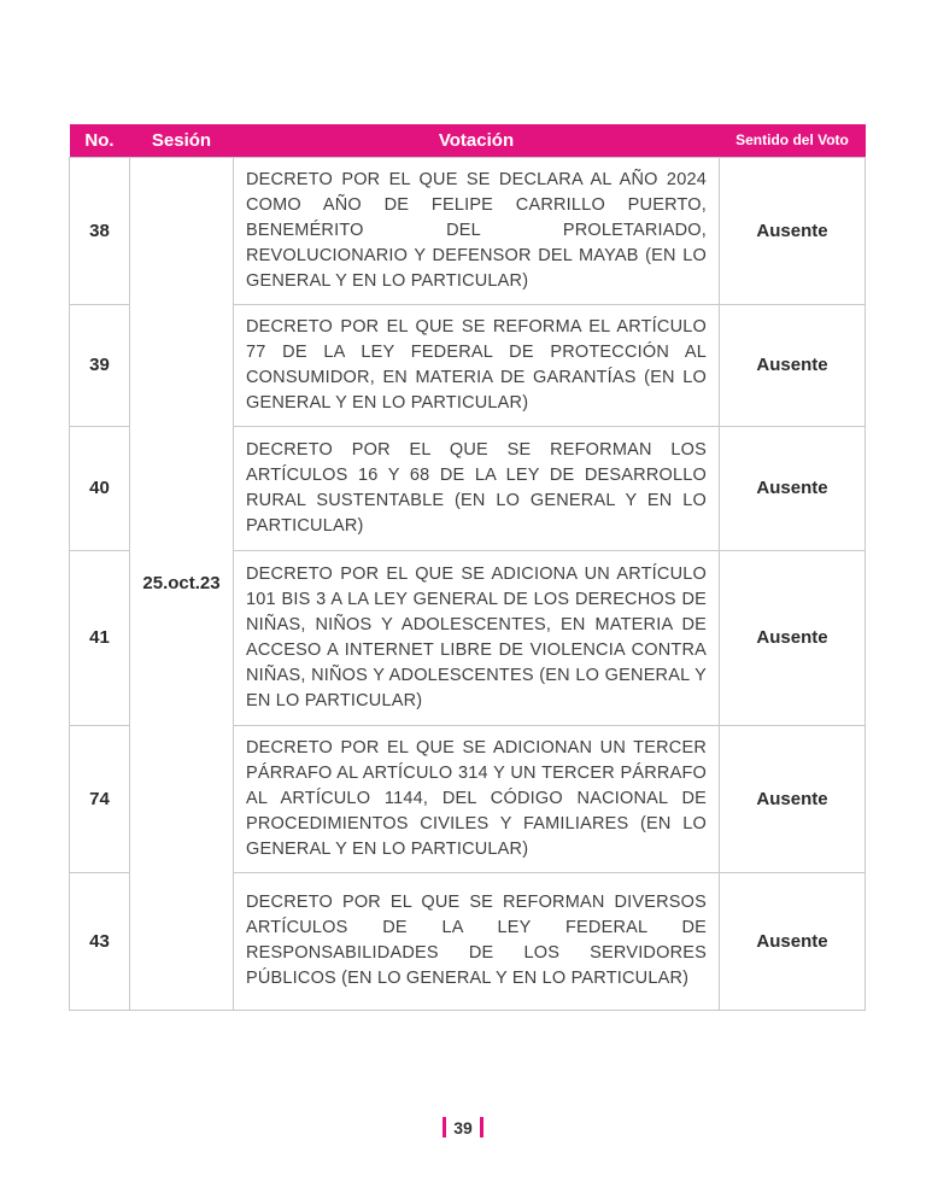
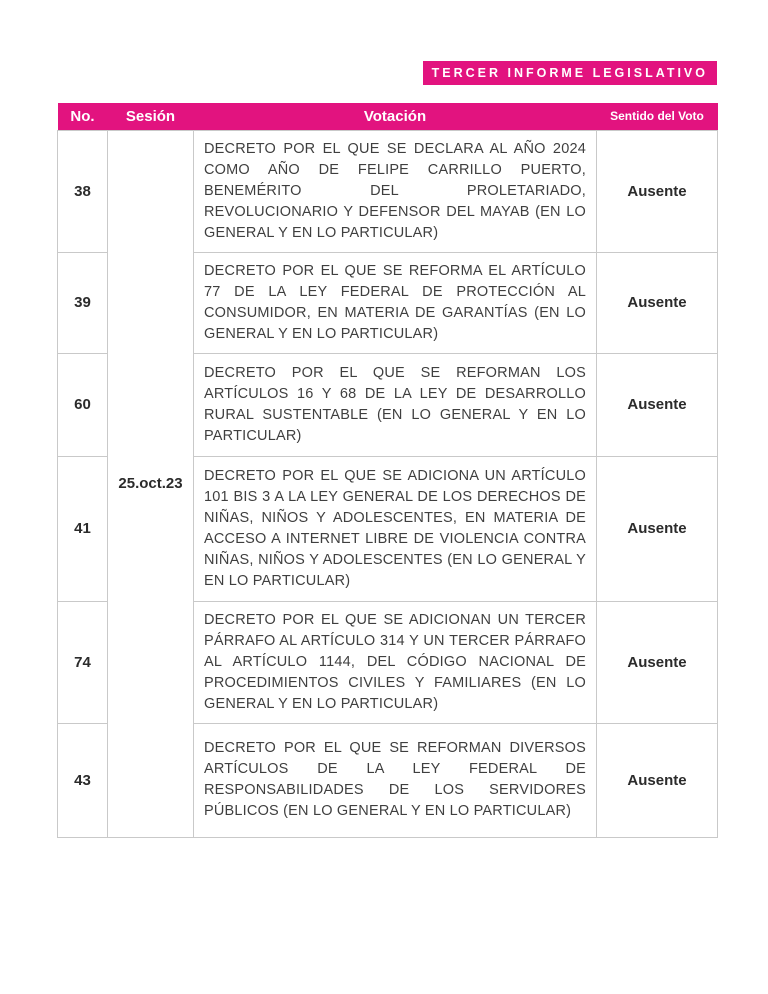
+ TERCER INFORME LEGISLATIVO
  No.	Sesión	Votación	Sentido del Voto
  38	25.oct.23	DECRETO POR EL QUE SE DECLARA AL AÑO 2024 COMO AÑO DE FELIPE CARRILLO PUERTO, BENEMÉRITO DEL PROLETARIADO, REVOLUCIONARIO Y DEFENSOR DEL MAYAB (EN LO GENERAL Y EN LO PARTICULAR)	Ausente
  39	DECRETO POR EL QUE SE REFORMA EL ARTÍCULO 77 DE LA LEY FEDERAL DE PROTECCIÓN AL CONSUMIDOR, EN MATERIA DE GARANTÍAS (EN LO GENERAL Y EN LO PARTICULAR)	Ausente
- 40	DECRETO POR EL QUE SE REFORMAN LOS ARTÍCULOS 16 Y 68 DE LA LEY DE DESARROLLO RURAL SUSTENTABLE (EN LO GENERAL Y EN LO PARTICULAR)	Ausente
+ 60	DECRETO POR EL QUE SE REFORMAN LOS ARTÍCULOS 16 Y 68 DE LA LEY DE DESARROLLO RURAL SUSTENTABLE (EN LO GENERAL Y EN LO PARTICULAR)	Ausente
  41	DECRETO POR EL QUE SE ADICIONA UN ARTÍCULO 101 BIS 3 A LA LEY GENERAL DE LOS DERECHOS DE NIÑAS, NIÑOS Y ADOLESCENTES, EN MATERIA DE ACCESO A INTERNET LIBRE DE VIOLENCIA CONTRA NIÑAS, NIÑOS Y ADOLESCENTES (EN LO GENERAL Y EN LO PARTICULAR)	Ausente
  74	DECRETO POR EL QUE SE ADICIONAN UN TERCER PÁRRAFO AL ARTÍCULO 314 Y UN TERCER PÁRRAFO AL ARTÍCULO 1144, DEL CÓDIGO NACIONAL DE PROCEDIMIENTOS CIVILES Y FAMILIARES (EN LO GENERAL Y EN LO PARTICULAR)	Ausente
  43	DECRETO POR EL QUE SE REFORMAN DIVERSOS ARTÍCULOS DE LA LEY FEDERAL DE RESPONSABILIDADES DE LOS SERVIDORES PÚBLICOS (EN LO GENERAL Y EN LO PARTICULAR)	Ausente
- 39
